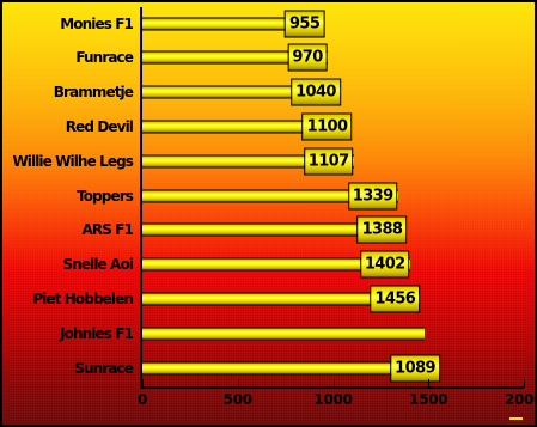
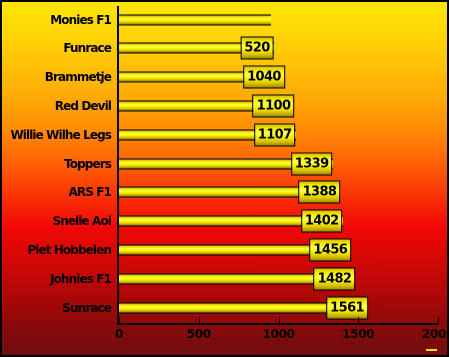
  Monies F1
- 955
  Funrace
- 970
+ 520
  Brammetje
  1040
  Red Devil
  1100
  Willie Wilhe Legs
  1107
  Toppers
  1339
  ARS F1
  1388
  Snelle Aoi
  1402
  Piet Hobbelen
  1456
  Johnies F1
+ 1482
  Sunrace
- 1089
+ 1561
  0
  500
  1000
  1500
  200
